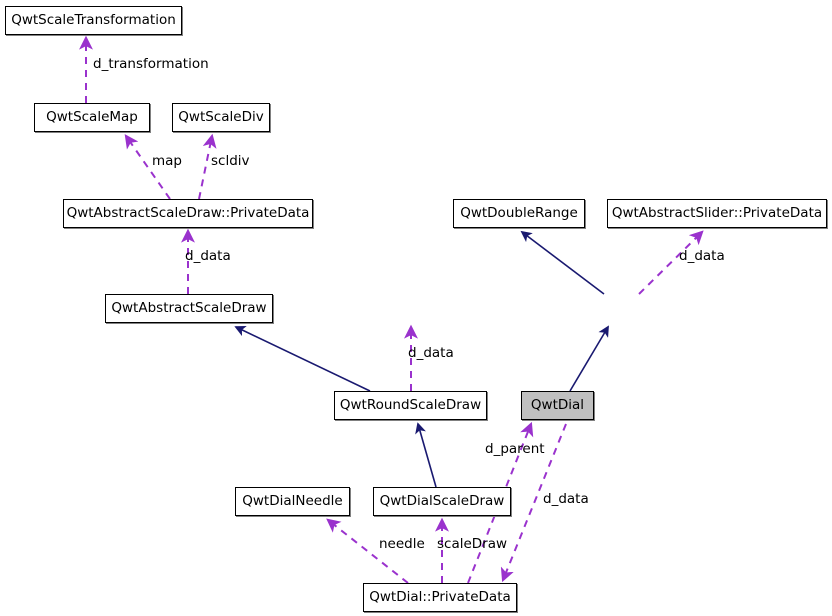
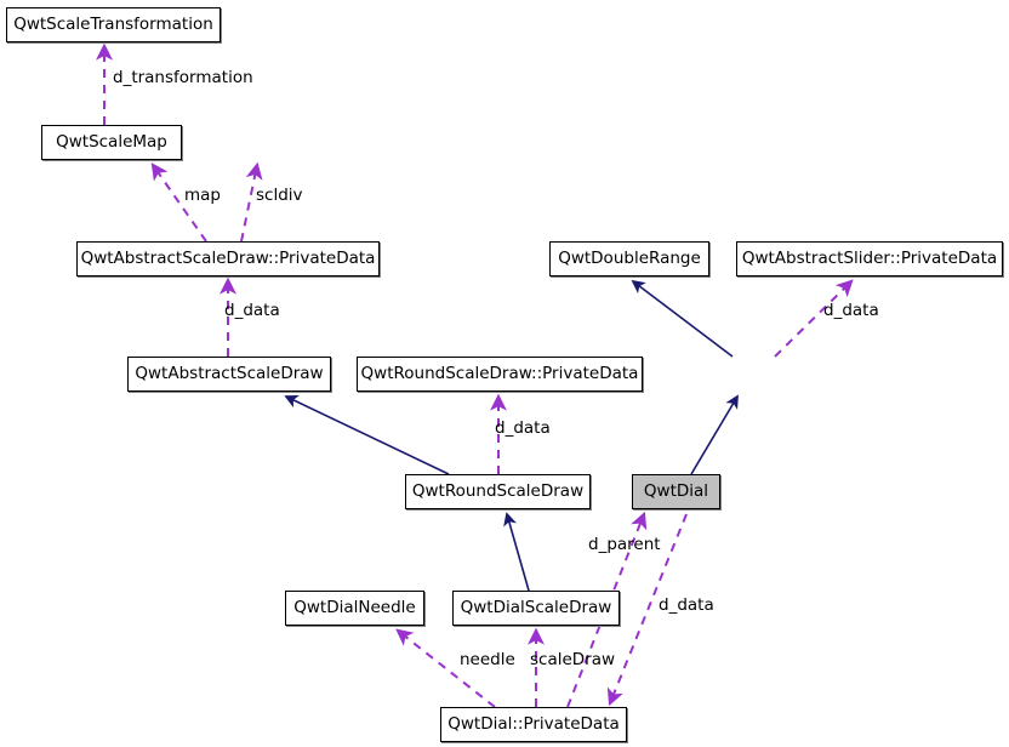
  QwtScaleTransformation
  QwtScaleMap
- QwtScaleDiv
  QwtAbstractScaleDraw::PrivateData
  QwtDoubleRange
  QwtAbstractSlider::PrivateData
  QwtAbstractScaleDraw
+ QwtRoundScaleDraw::PrivateData
  QwtRoundScaleDraw
  QwtDial
  QwtDialNeedle
  QwtDialScaleDraw
  QwtDial::PrivateData
  d_transformation
  map
  scldiv
  d_data
  d_data
  d_data
  d_parent
  d_data
  needle
  scaleDraw
